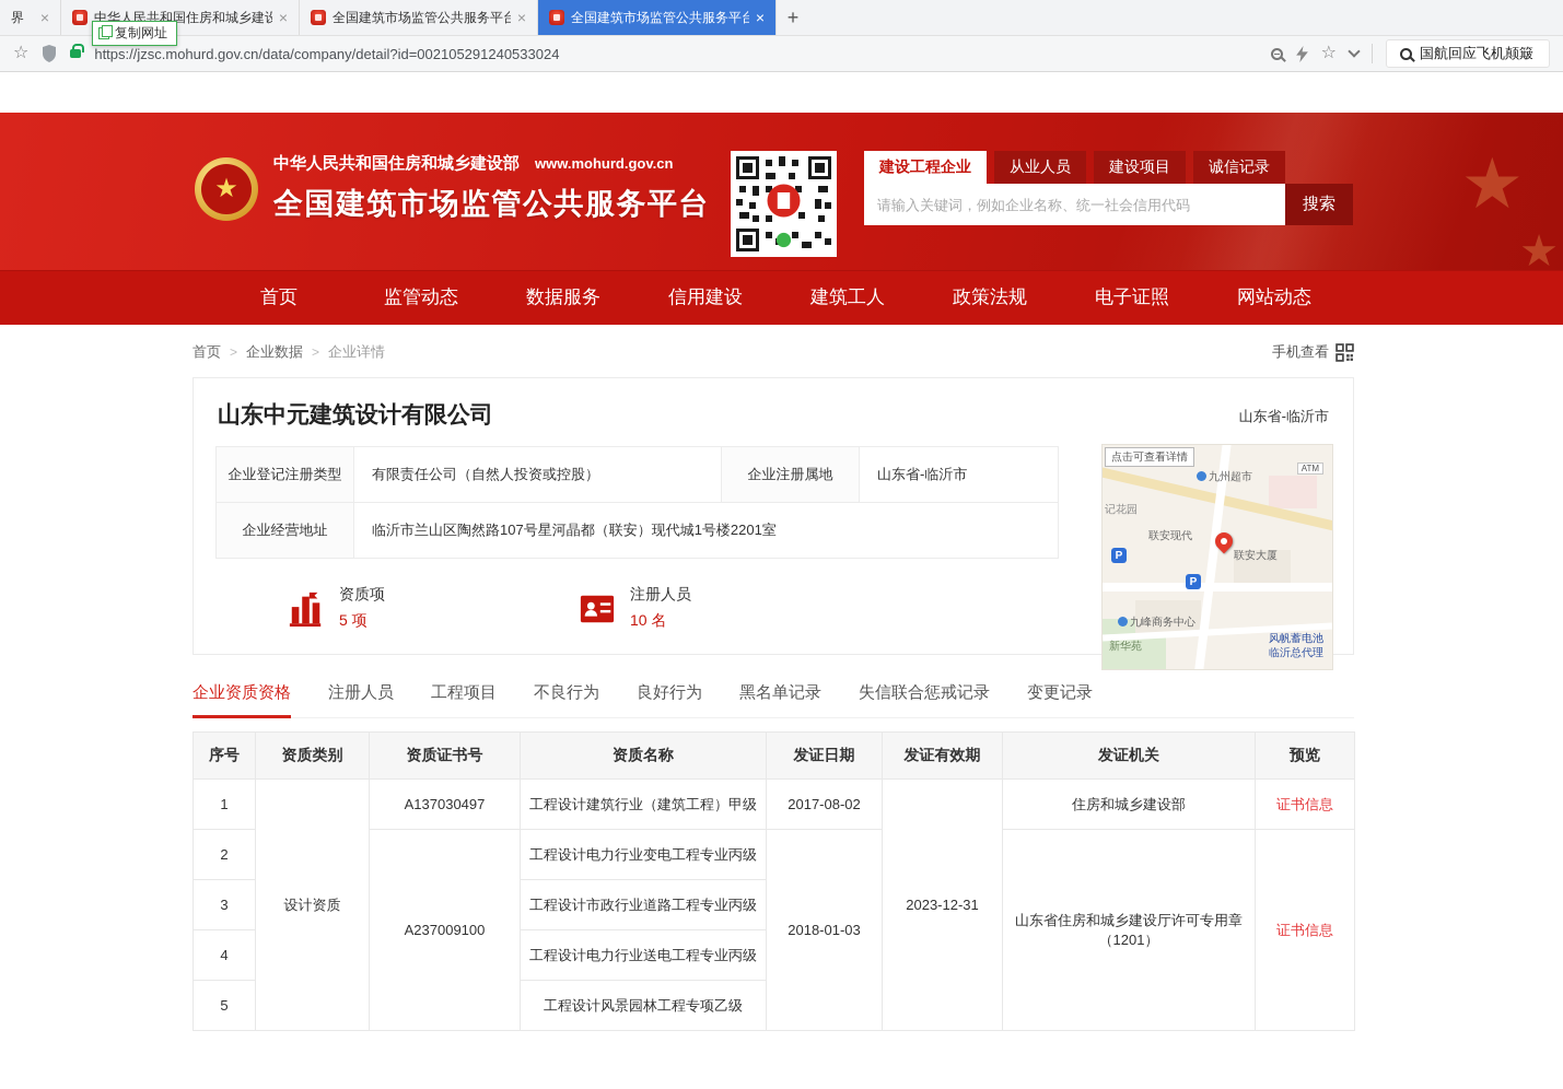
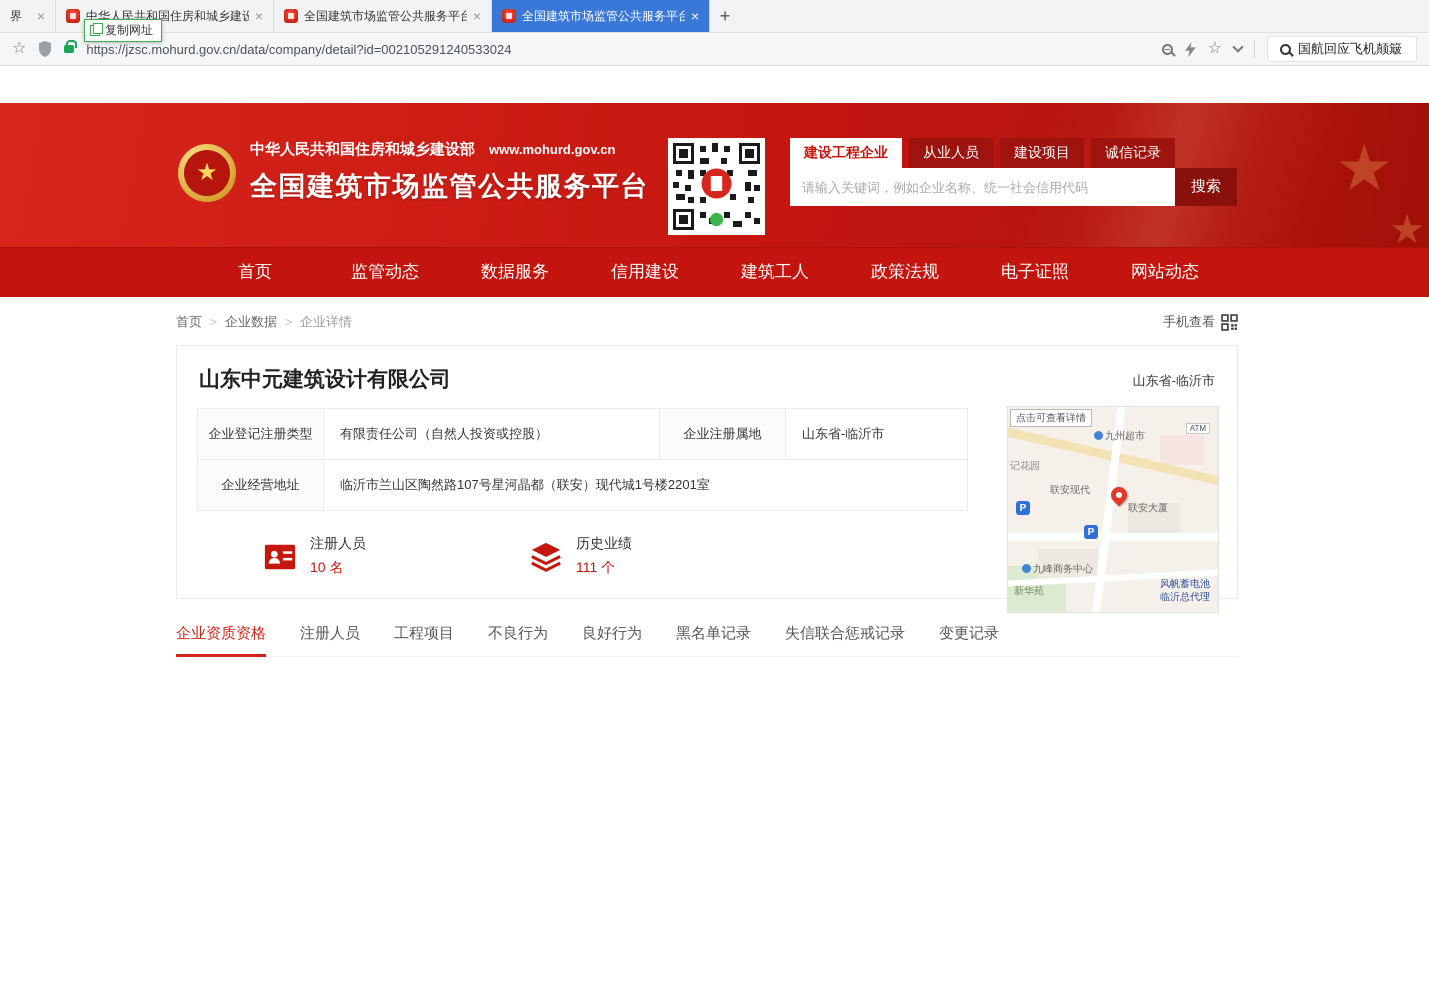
  界
  ×
  中华人民共和国住房和城乡建设
  ×
  全国建筑市场监管公共服务平台
  ×
  全国建筑市场监管公共服务平台
  ×
  +
  复制网址
  ☆
  https://jzsc.mohurd.gov.cn/data/company/detail?id=002105291240533024
  ☆
  国航回应飞机颠簸
  ★
  ★
  ★
  中华人民共和国住房和城乡建设部
  www.mohurd.gov.cn
  全国建筑市场监管公共服务平台
  建设工程企业
  从业人员
  建设项目
  诚信记录
  请输入关键词，例如企业名称、统一社会信用代码
  搜索
  首页
  监管动态
  数据服务
  信用建设
  建筑工人
  政策法规
  电子证照
  网站动态
  首页
  >
  企业数据
  >
  企业详情
  手机查看
  山东中元建筑设计有限公司
  山东省-临沂市
  企业登记注册类型	有限责任公司（自然人投资或控股）	企业注册属地	山东省-临沂市
  企业经营地址	临沂市兰山区陶然路107号星河晶都（联安）现代城1号楼2201室
- 资质项
- 5 项
  注册人员
  10 名
+ 历史业绩
+ 111 个
  点击可查看详情
  九州超市
  ATM
  记花园
  联安现代
  联安大厦
  九峰商务中心
  新华苑
  风帆蓄电池
  临沂总代理
  P
  P
  企业资质资格
  注册人员
  工程项目
  不良行为
  良好行为
  黑名单记录
  失信联合惩戒记录
  变更记录
- 序号	资质类别	资质证书号	资质名称	发证日期	发证有效期	发证机关	预览
- 1	设计资质	A137030497	工程设计建筑行业（建筑工程）甲级	2017-08-02	2023-12-31	住房和城乡建设部	证书信息
- 2	A237009100	工程设计电力行业变电工程专业丙级	2018-01-03	山东省住房和城乡建设厅许可专用章（1201）	证书信息
- 3	工程设计市政行业道路工程专业丙级
- 4	工程设计电力行业送电工程专业丙级
- 5	工程设计风景园林工程专项乙级
